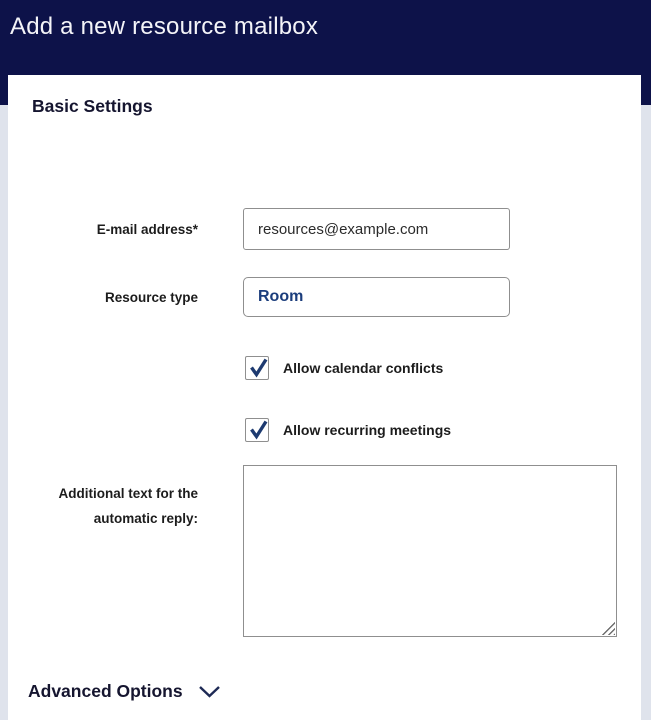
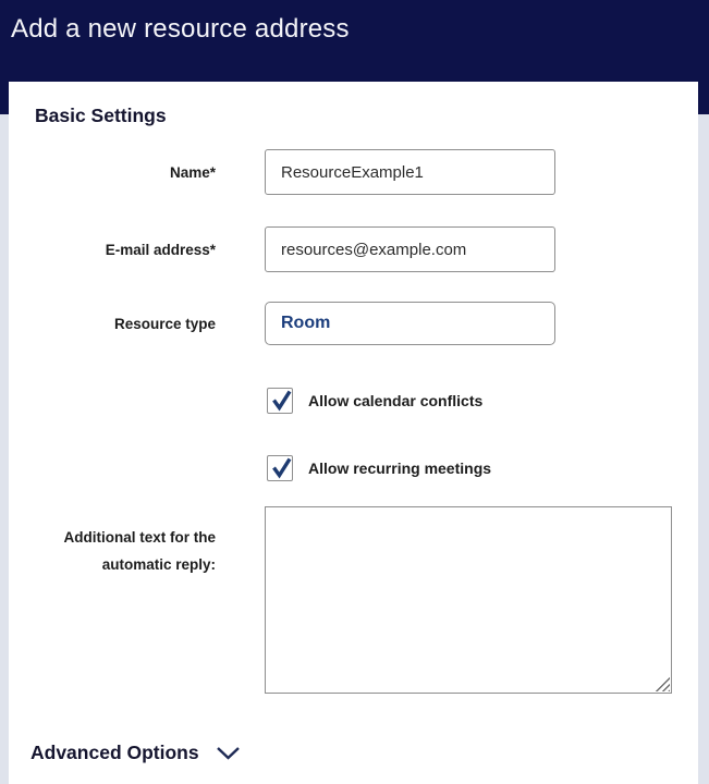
- Add a new resource mailbox
+ Add a new resource address
  Basic Settings
+ Name*
+ ResourceExample1
  E-mail address*
  resources@example.com
  Resource type
  Room
  Allow calendar conflicts
  Allow recurring meetings
  Additional text for the
  automatic reply:
  Advanced Options
